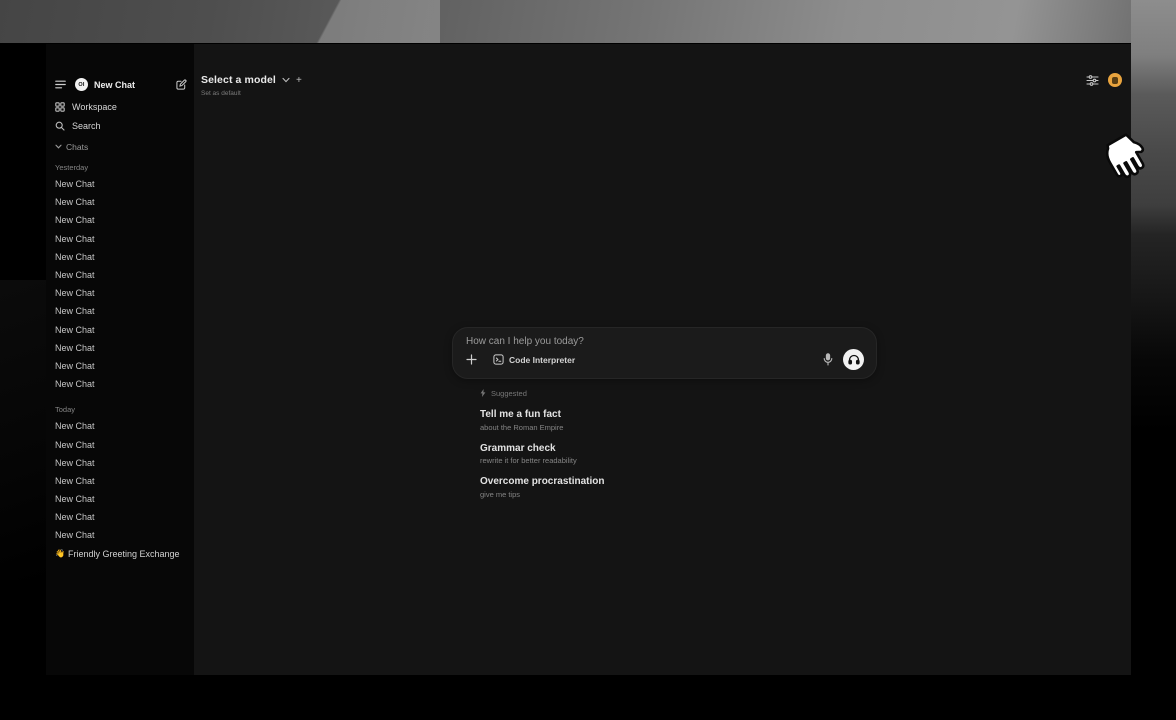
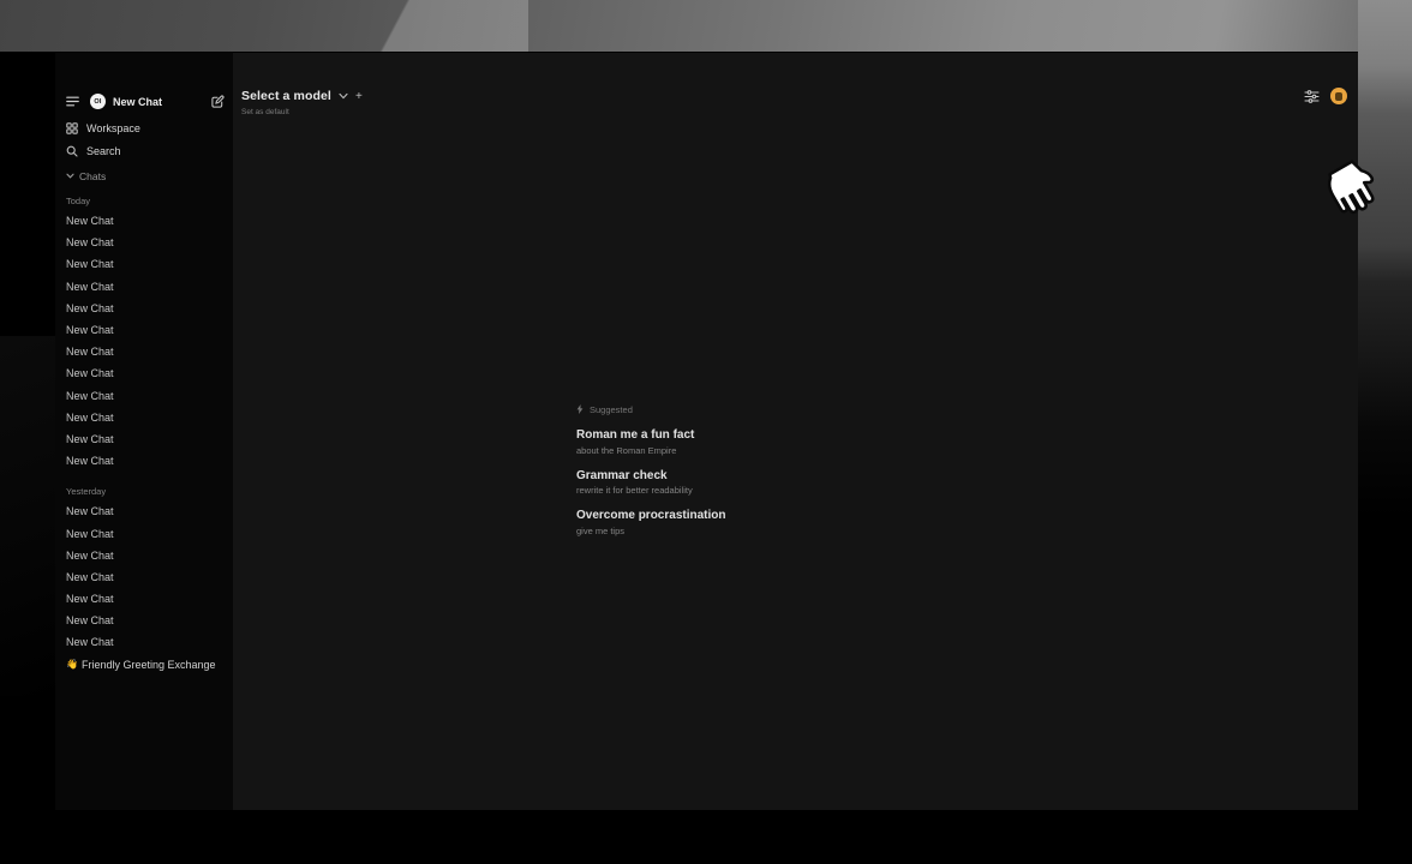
  New Chat
  Workspace
  Search
  Chats
- Yesterday
+ Today
  New Chat
  New Chat
  New Chat
  New Chat
  New Chat
  New Chat
  New Chat
  New Chat
  New Chat
  New Chat
  New Chat
  New Chat
- Today
+ Yesterday
  New Chat
  New Chat
  New Chat
  New Chat
  New Chat
  New Chat
  New Chat
  👋
  Friendly Greeting Exchange
  Select a model
  +
- How can I help you today?
- Code Interpreter
  Suggested
- Tell me a fun fact
+ Roman me a fun fact
  about the Roman Empire
  Grammar check
  rewrite it for better readability
  Overcome procrastination
  give me tips
